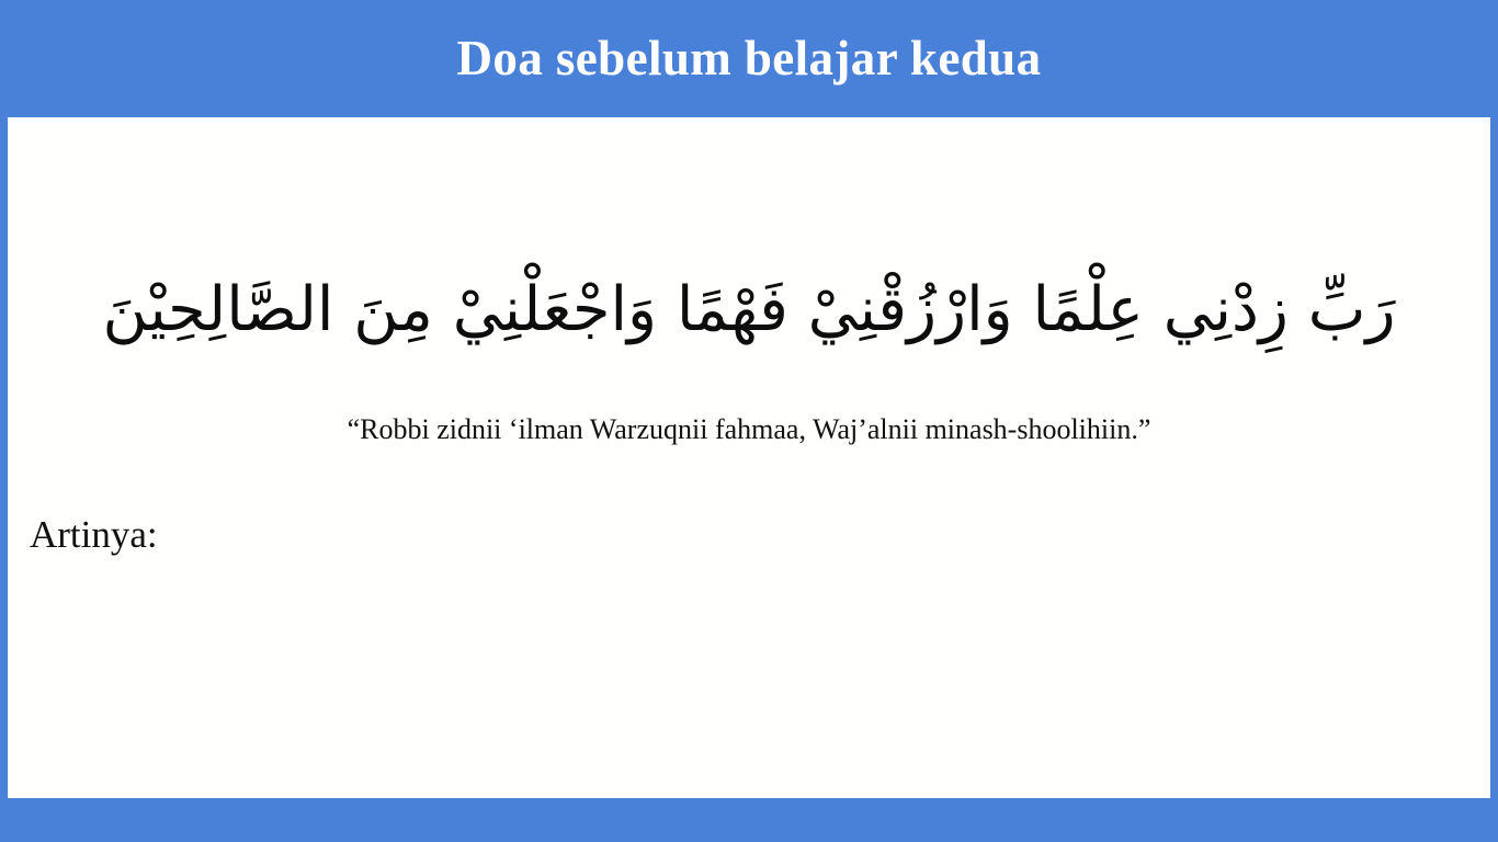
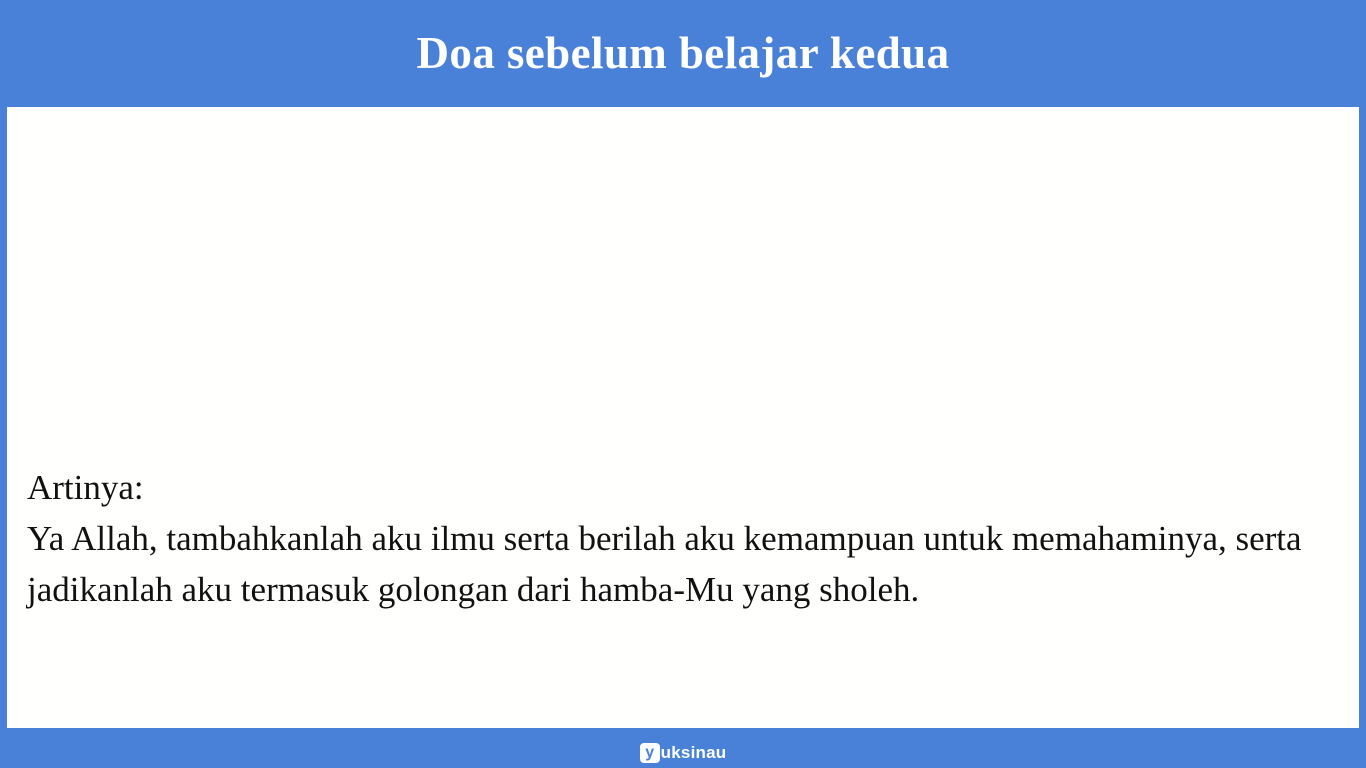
  Doa sebelum belajar kedua
- رَبِّ زِدْنِي عِلْمًا وَارْزُقْنِيْ فَهْمًا وَاجْعَلْنِيْ مِنَ الصَّالِحِيْنَ
- “Robbi zidnii ‘ilman Warzuqnii fahmaa, Waj’alnii minash-shoolihiin.”
  Artinya:
+ Ya Allah, tambahkanlah aku ilmu serta berilah aku kemampuan untuk memahaminya, serta jadikanlah aku termasuk golongan dari hamba-Mu yang sholeh.
+ y
+ uksinau
